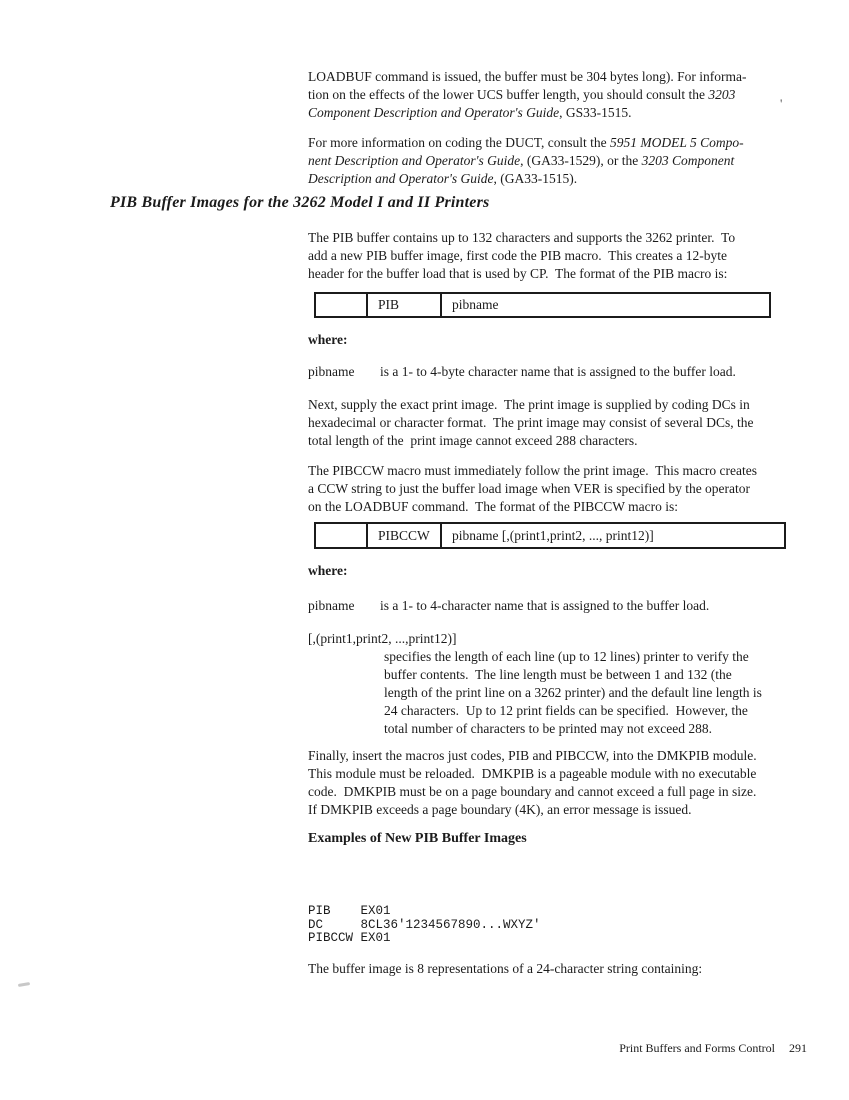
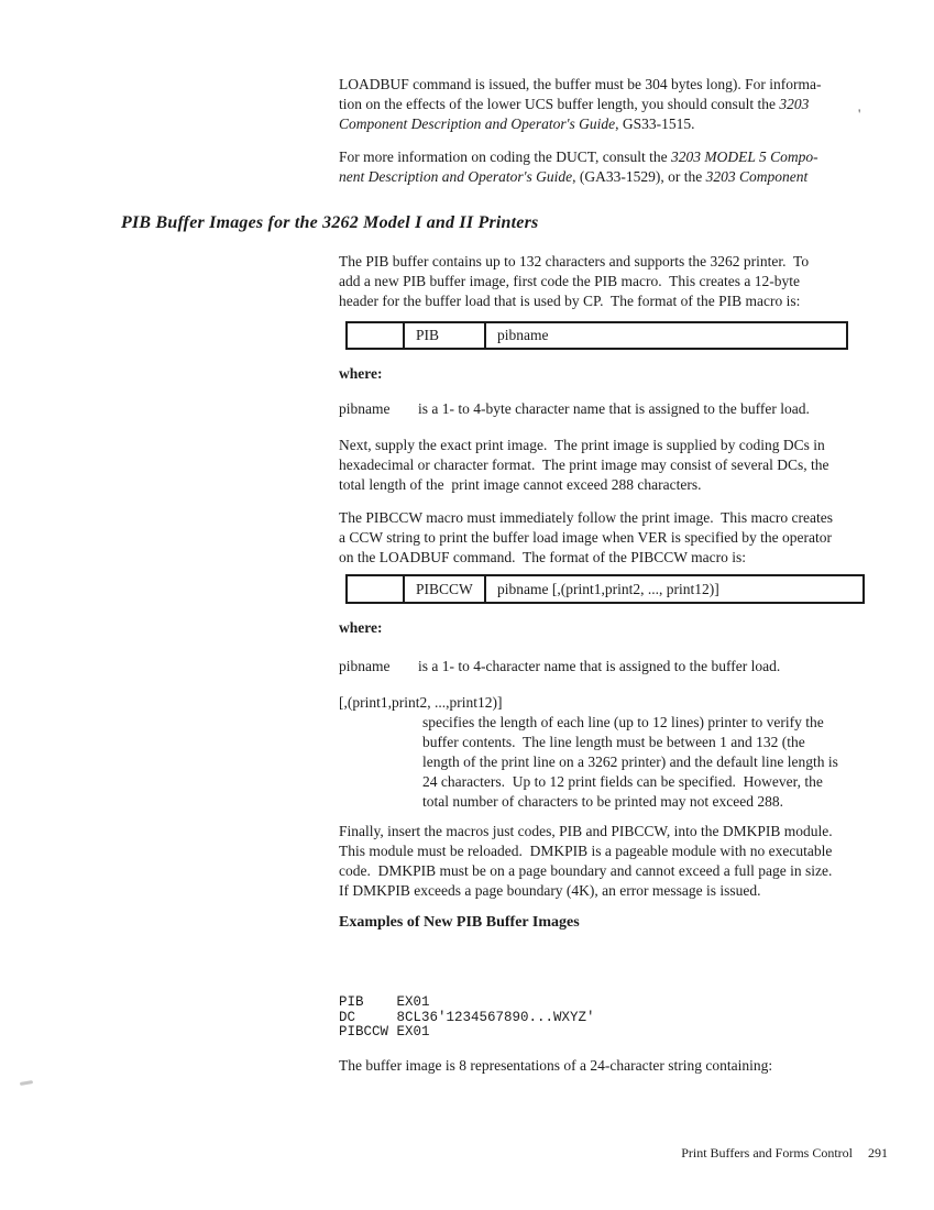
  LOADBUF command is issued, the buffer must be 304 bytes long). For informa-
  tion on the effects of the lower UCS buffer length, you should consult the 3203
  Component Description and Operator's Guide, GS33-1515.
- For more information on coding the DUCT, consult the 5951 MODEL 5 Compo-
+ For more information on coding the DUCT, consult the 3203 MODEL 5 Compo-
  nent Description and Operator's Guide, (GA33-1529), or the 3203 Component
- Description and Operator's Guide, (GA33-1515).
  PIB Buffer Images for the 3262 Model I and II Printers
  The PIB buffer contains up to 132 characters and supports the 3262 printer. To
  add a new PIB buffer image, first code the PIB macro. This creates a 12-byte
  header for the buffer load that is used by CP. The format of the PIB macro is:
  PIB
  pibname
  where:
  pibname
  is a 1- to 4-byte character name that is assigned to the buffer load.
  Next, supply the exact print image. The print image is supplied by coding DCs in
  hexadecimal or character format. The print image may consist of several DCs, the
  total length of the print image cannot exceed 288 characters.
  The PIBCCW macro must immediately follow the print image. This macro creates
- a CCW string to just the buffer load image when VER is specified by the operator
+ a CCW string to print the buffer load image when VER is specified by the operator
  on the LOADBUF command. The format of the PIBCCW macro is:
  PIBCCW
  pibname [,(print1,print2, ..., print12)]
  where:
  pibname
  is a 1- to 4-character name that is assigned to the buffer load.
  [,(print1,print2, ...,print12)]
  specifies the length of each line (up to 12 lines) printer to verify the
  buffer contents. The line length must be between 1 and 132 (the
  length of the print line on a 3262 printer) and the default line length is
  24 characters. Up to 12 print fields can be specified. However, the
  total number of characters to be printed may not exceed 288.
  Finally, insert the macros just codes, PIB and PIBCCW, into the DMKPIB module.
  This module must be reloaded. DMKPIB is a pageable module with no executable
  code. DMKPIB must be on a page boundary and cannot exceed a full page in size.
  If DMKPIB exceeds a page boundary (4K), an error message is issued.
  Examples of New PIB Buffer Images
  PIB EX01
  DC 8CL36'1234567890...WXYZ'
  PIBCCW EX01
  The buffer image is 8 representations of a 24-character string containing:
  Print Buffers and Forms Control 291
  '
